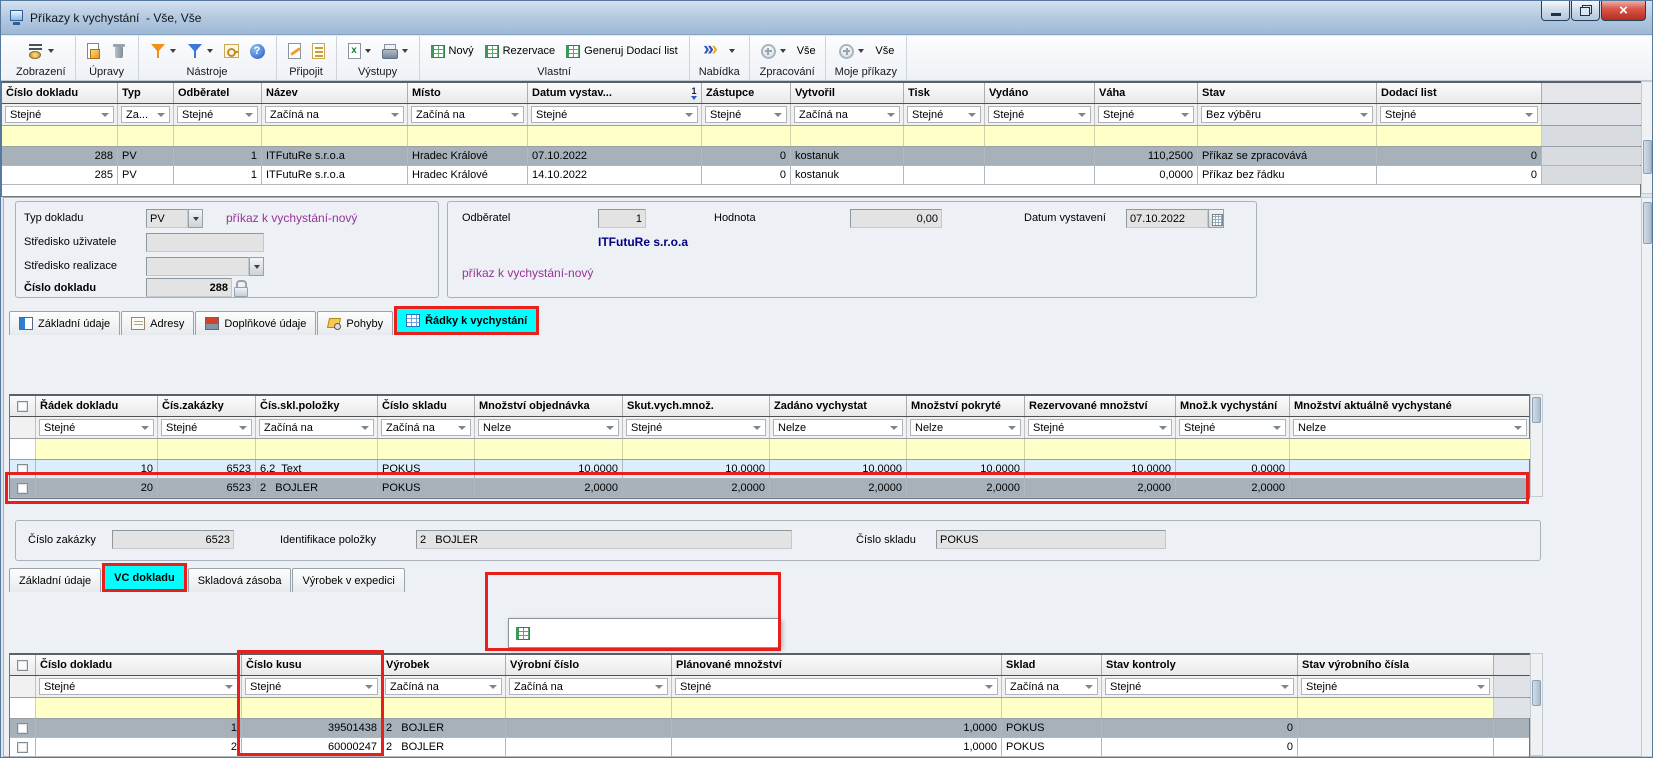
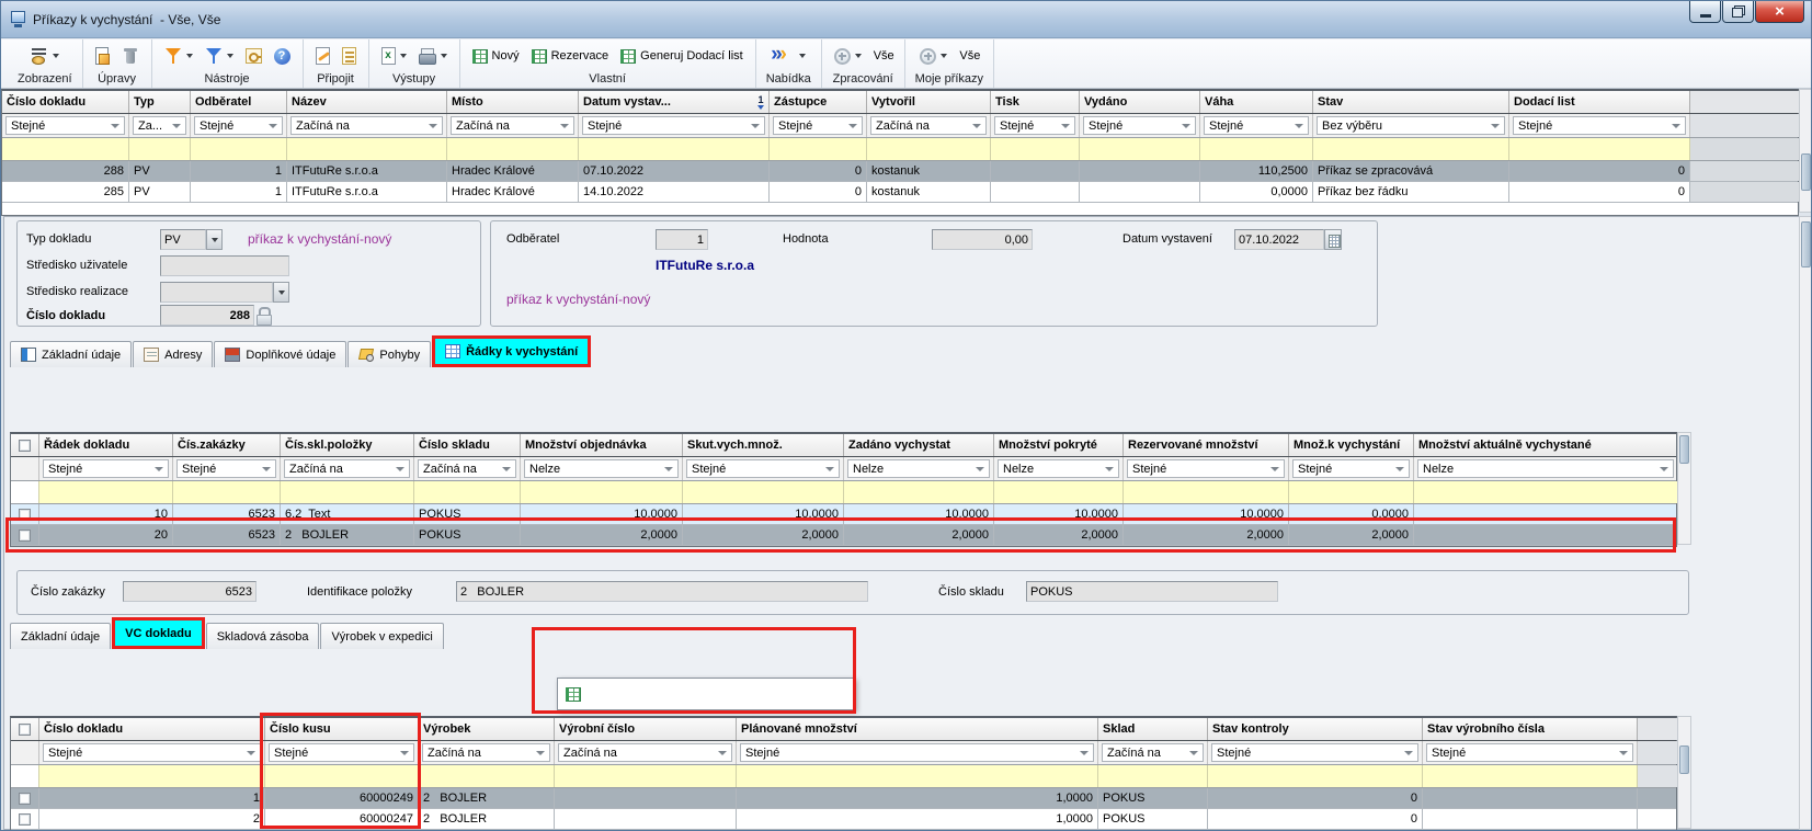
  Příkazy k vychystání - Vše, Vše
  ×
  Zobrazení
  Úpravy
  Nástroje
  Připojit
  Výstupy
  Nový
  Rezervace
  Generuj Dodací list
  Vlastní
  Nabídka
  Vše
  Zpracování
  Vše
  Moje příkazy
  Číslo dokladu
  Typ
  Odběratel
  Název
  Místo
  Datum vystav...
  1
  Zástupce
  Vytvořil
  Tisk
  Vydáno
  Váha
  Stav
  Dodací list
  Stejné
  Za...
  Stejné
  Začíná na
  Začíná na
  Stejné
  Stejné
  Začíná na
  Stejné
  Stejné
  Stejné
  Bez výběru
  Stejné
  288
  PV
  1
  ITFutuRe s.r.o.a
  Hradec Králové
  07.10.2022
  0
  kostanuk
  110,2500
  Příkaz se zpracovává
  0
  285
  PV
  1
  ITFutuRe s.r.o.a
  Hradec Králové
  14.10.2022
  0
  kostanuk
  0,0000
  Příkaz bez řádku
  0
  Typ dokladu
  PV
  příkaz k vychystání-nový
  Středisko uživatele
  Středisko realizace
  Číslo dokladu
  288
  Odběratel
  1
  ITFutuRe s.r.o.a
  příkaz k vychystání-nový
  Hodnota
  0,00
  Datum vystavení
  07.10.2022
  Základní údaje
  Adresy
  Doplňkové údaje
  Pohyby
  Řádky k vychystání
  Řádek dokladu
  Čís.zakázky
  Čís.skl.položky
  Číslo skladu
  Množství objednávka
  Skut.vych.množ.
  Zadáno vychystat
  Množství pokryté
  Rezervované množství
  Množ.k vychystání
  Množství aktuálně vychystané
  Stejné
  Stejné
  Začíná na
  Začíná na
  Nelze
  Stejné
  Nelze
  Nelze
  Stejné
  Stejné
  Nelze
  10
  6523
  6.2 Text
  POKUS
  10,0000
  10,0000
  10,0000
  10,0000
  10,0000
  0,0000
  20
  6523
  2 BOJLER
  POKUS
  2,0000
  2,0000
  2,0000
  2,0000
  2,0000
  2,0000
  Číslo zakázky
  6523
  Identifikace položky
  2 BOJLER
  Číslo skladu
  POKUS
  Základní údaje
  VC dokladu
  Skladová zásoba
  Výrobek v expedici
  Číslo dokladu
  Číslo kusu
  Výrobek
  Výrobní číslo
  Plánované množství
  Sklad
  Stav kontroly
  Stav výrobního čísla
  Stejné
  Stejné
  Začíná na
  Začíná na
  Stejné
  Začíná na
  Stejné
  Stejné
  1
- 39501438
+ 60000249
  2 BOJLER
  1,0000
  POKUS
  0
  2
  60000247
  2 BOJLER
  1,0000
  POKUS
  0
